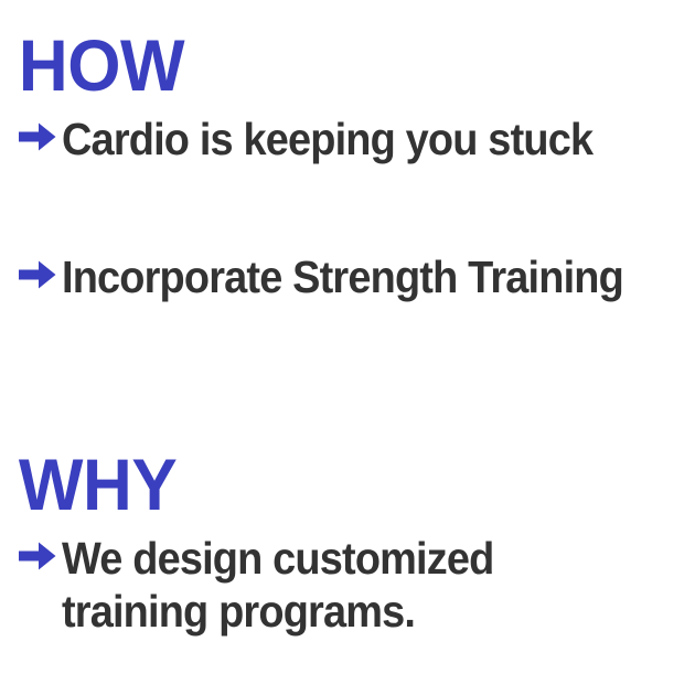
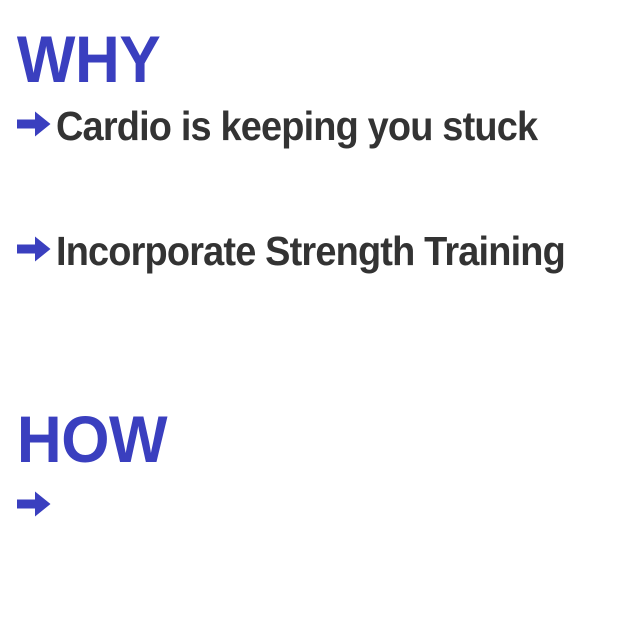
- HOW
+ WHY
  Cardio is keeping you stuck
  Incorporate Strength Training
- WHY
+ HOW
- We design customized training programs.
